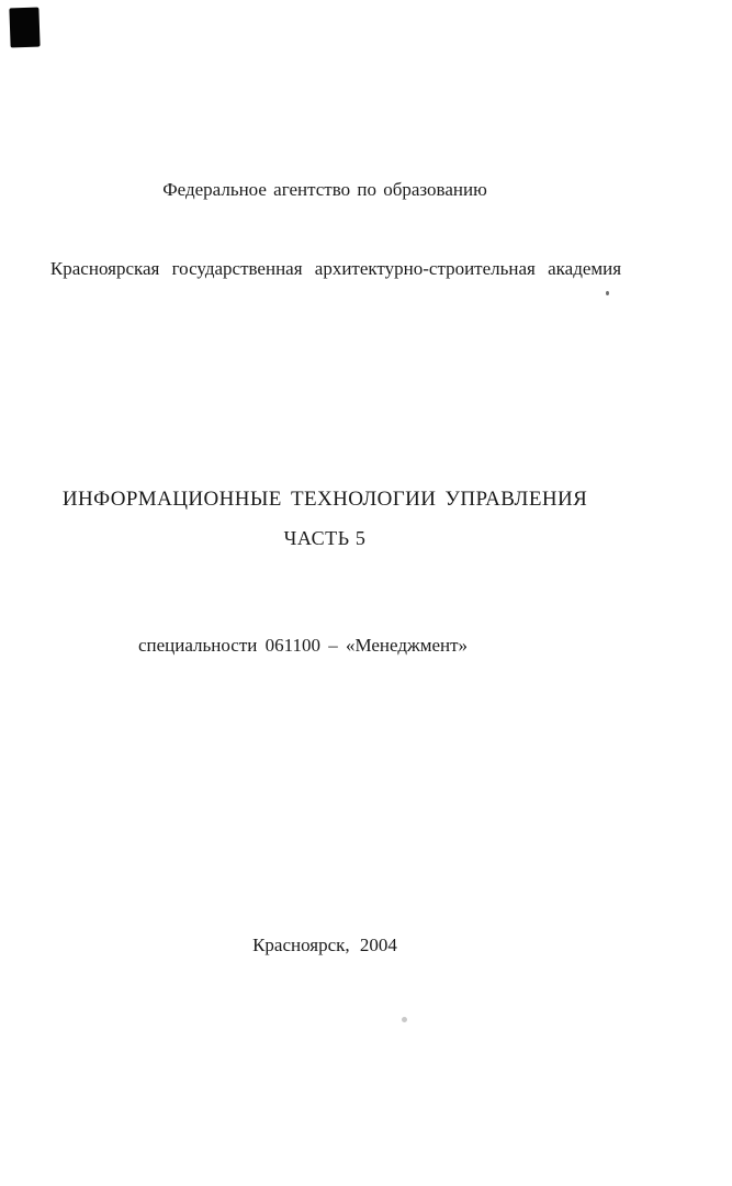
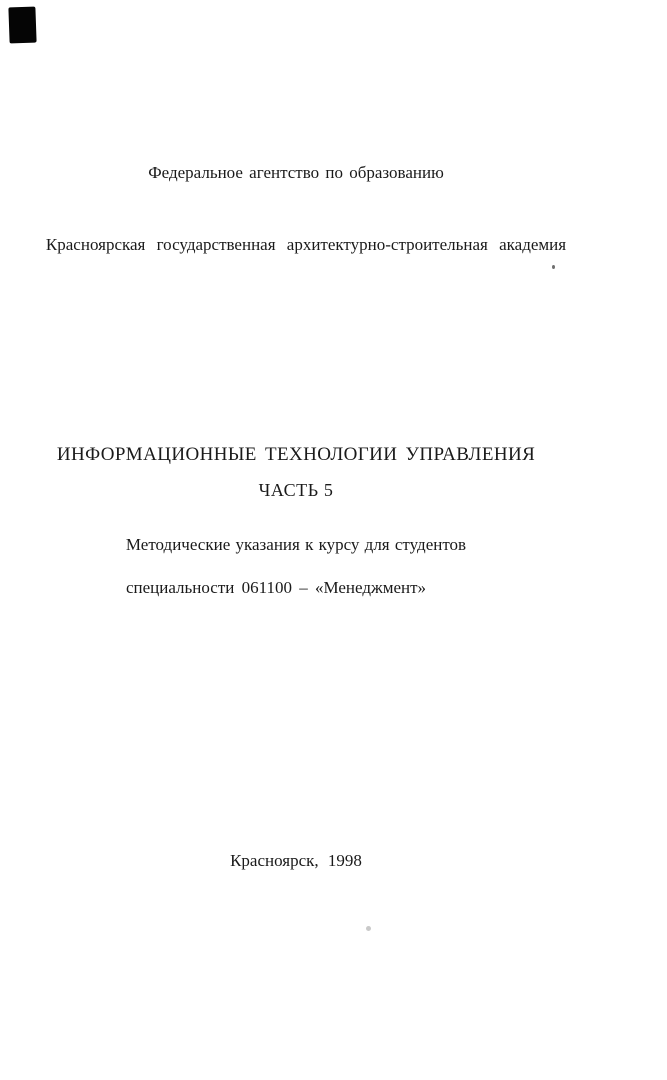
  Федеральное агентство по образованию
  Красноярская государственная архитектурно-строительная академия
  ИНФОРМАЦИОННЫЕ ТЕХНОЛОГИИ УПРАВЛЕНИЯ
  ЧАСТЬ 5
+ Методические указания к курсу для студентов
  специальности 061100 – «Менеджмент»
- Красноярск, 2004
+ Красноярск, 1998
